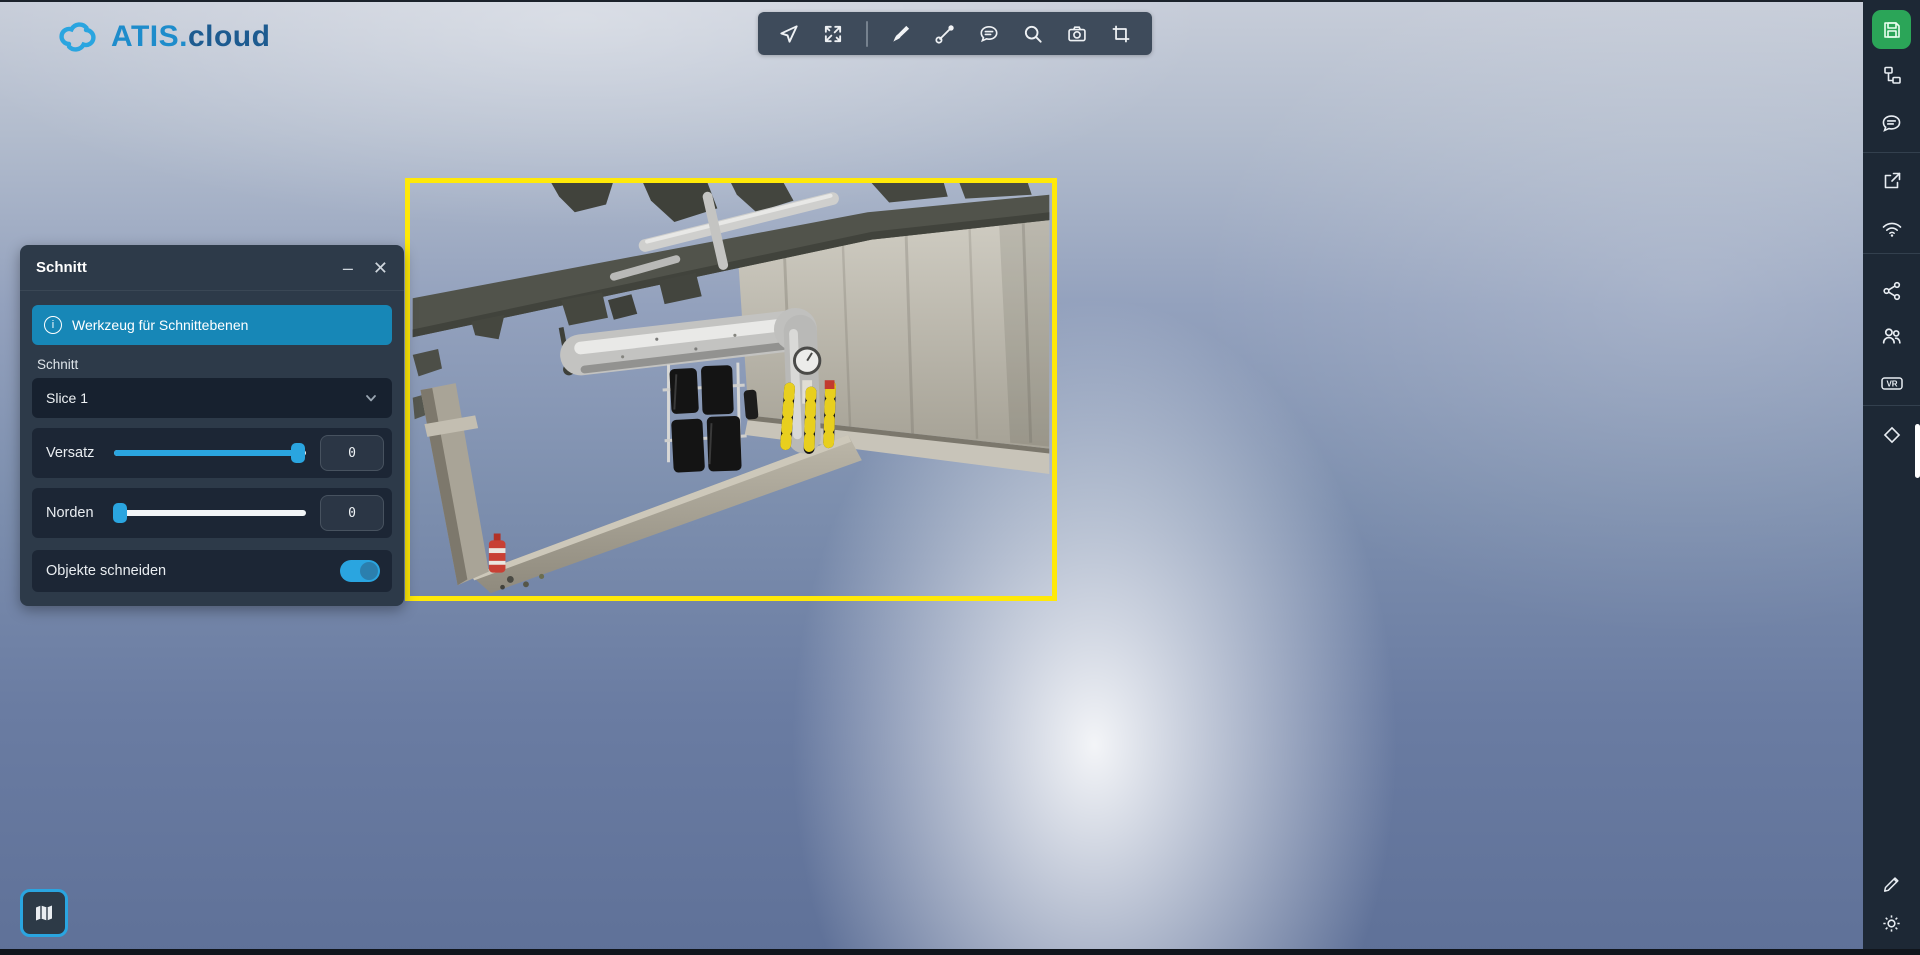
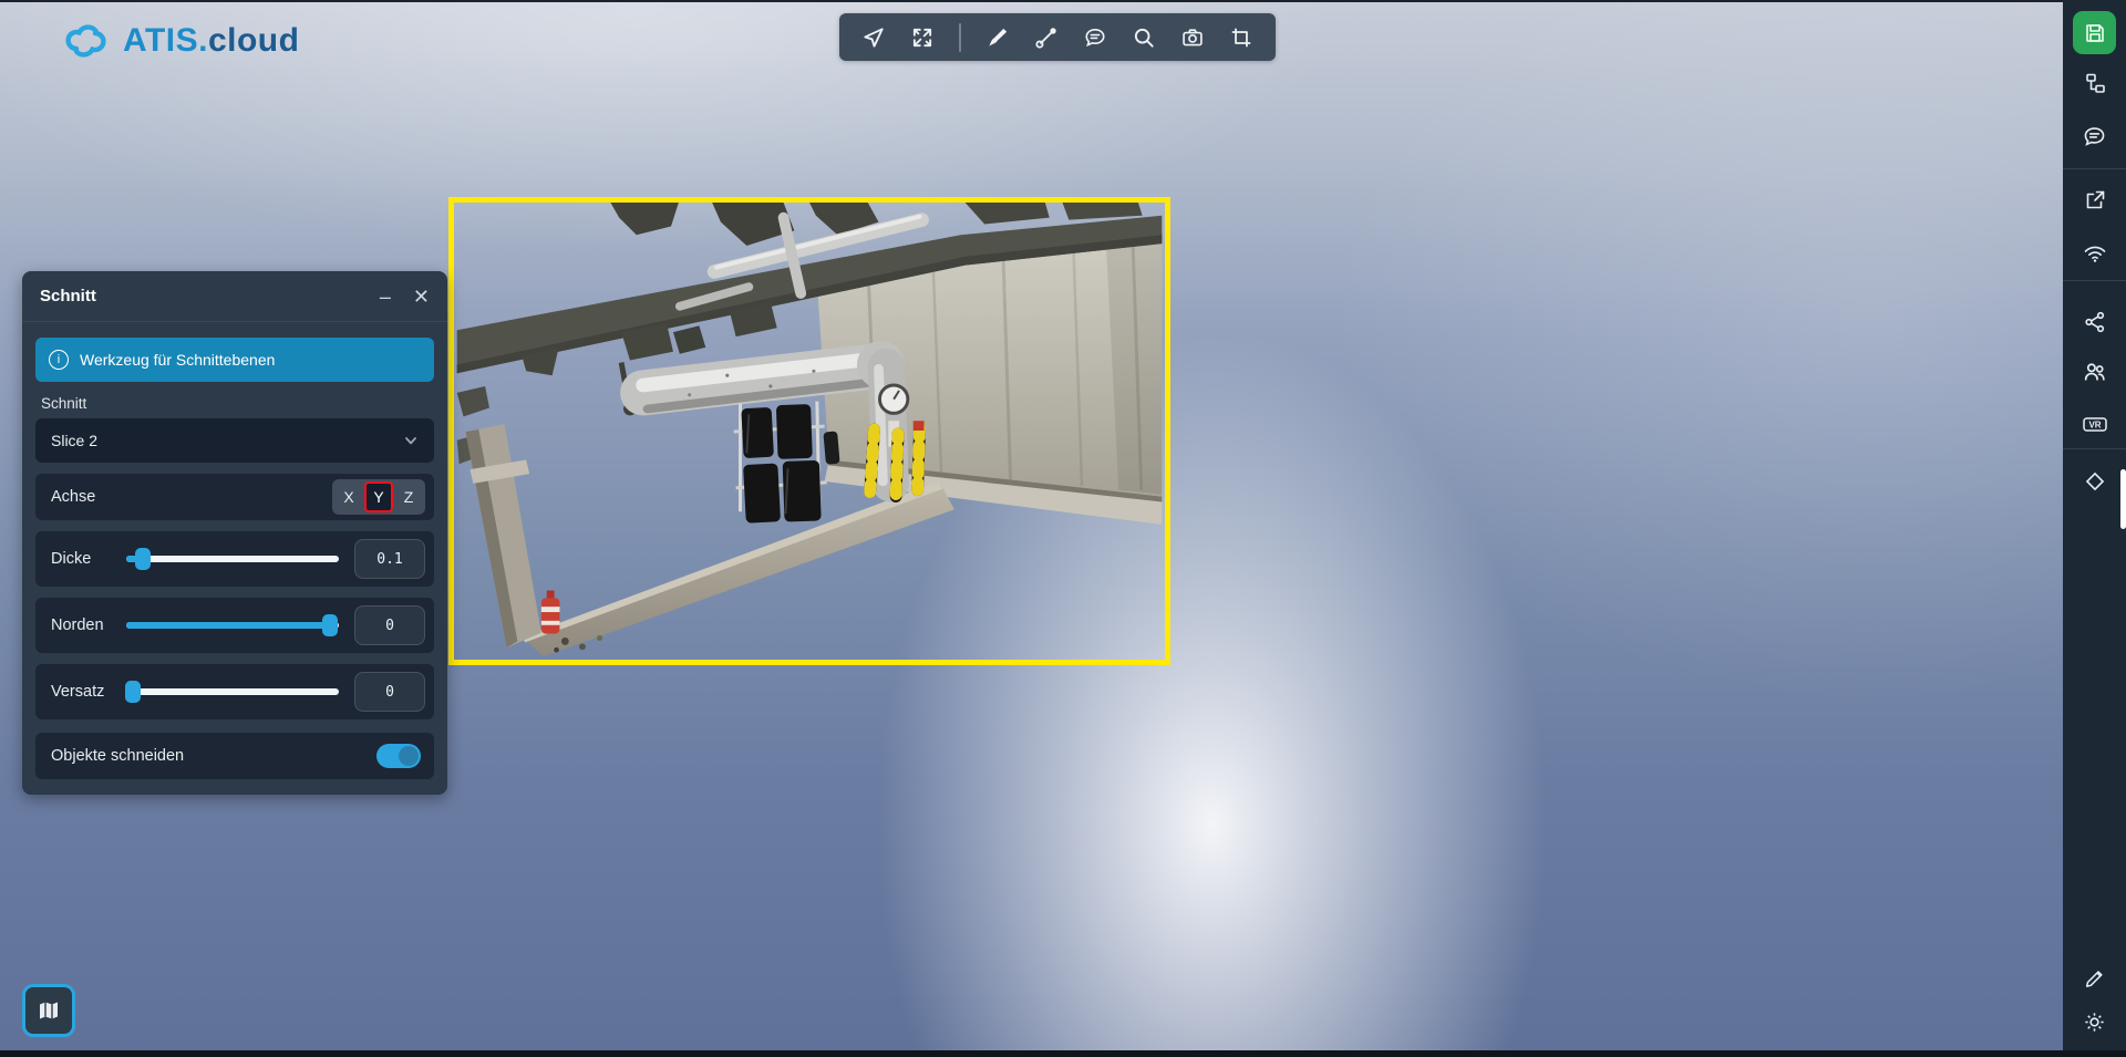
  ATIS.cloud
  Schnitt
  –
  ✕
  i
  Werkzeug für Schnittebenen
  Schnitt
- Slice 1
+ Slice 2
+ Achse
+ X
+ Y
+ Z
+ Dicke
+ 0.1
- Versatz
+ Norden
  0
- Norden
+ Versatz
  0
  Objekte schneiden
  VR
